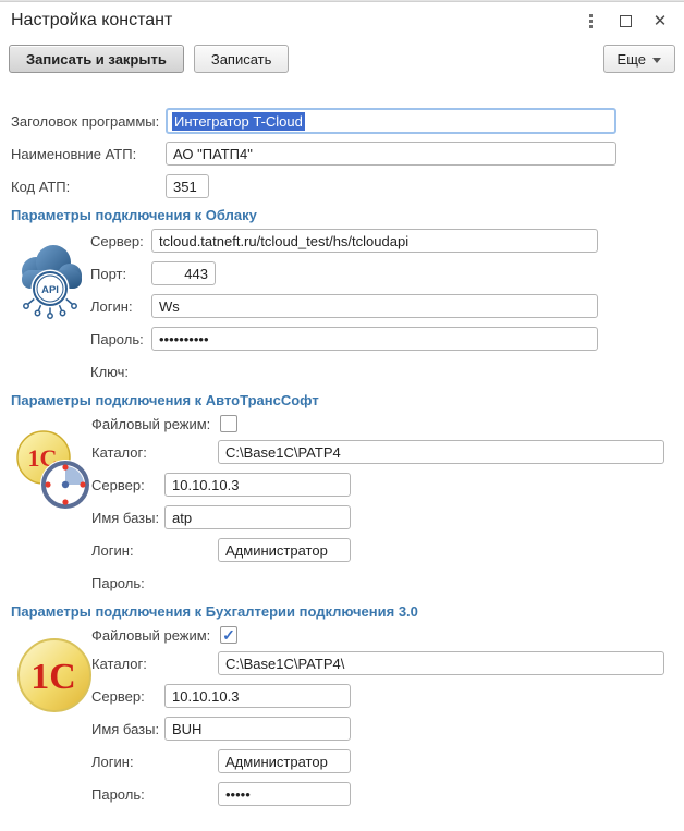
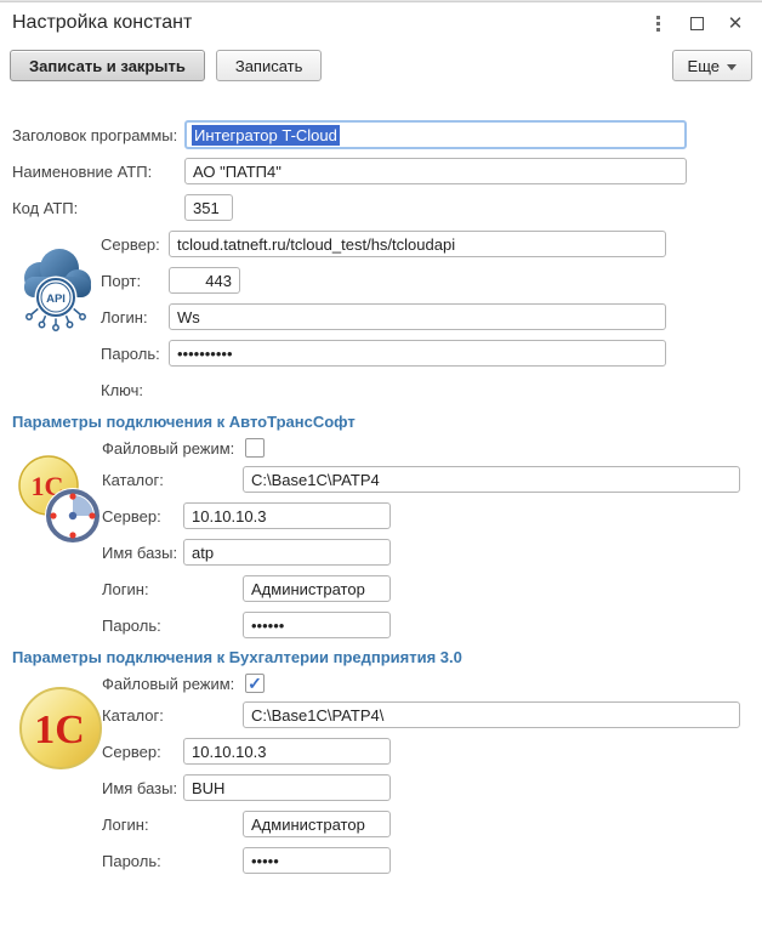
  Настройка констант
  ✕
  Записать и закрыть
  Записать
  Еще
  Заголовок программы:
  Интегратор T-Cloud
  Наименовние АТП:
  АО "ПАТП4"
  Код АТП:
  351
- Параметры подключения к Облаку
  API
  Сервер:
  tcloud.tatneft.ru/tcloud_test/hs/tcloudapi
  Порт:
  443
  Логин:
  Ws
  Пароль:
  ••••••••••
  Ключ:
  Параметры подключения к АвтоТрансСофт
  1С
  Файловый режим:
  Каталог:
  C:\Base1C\PATP4
  Сервер:
  10.10.10.3
  Имя базы:
  atp
  Логин:
  Администратор
  Пароль:
+ ••••••
- Параметры подключения к Бухгалтерии подключения 3.0
+ Параметры подключения к Бухгалтерии предприятия 3.0
  1С
  Файловый режим:
  ✓
  Каталог:
  C:\Base1C\PATP4\
  Сервер:
  10.10.10.3
  Имя базы:
  BUH
  Логин:
  Администратор
  Пароль:
  •••••
